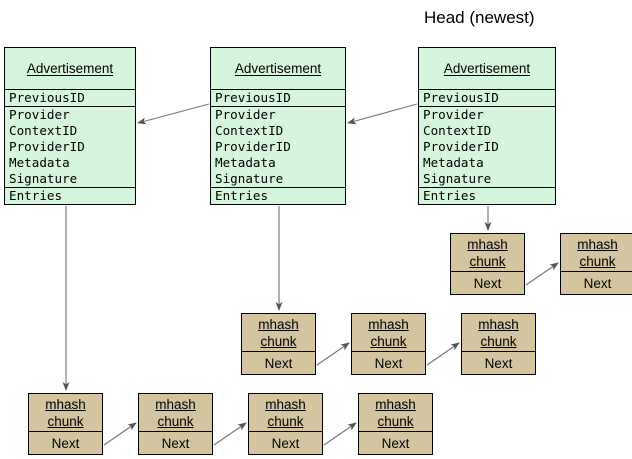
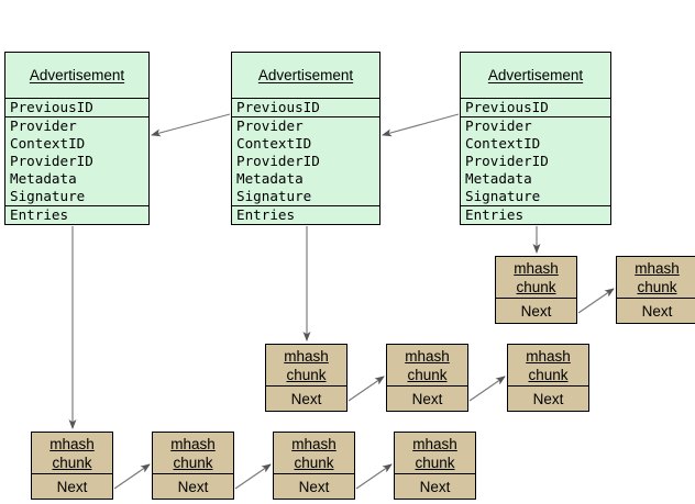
- Head (newest)
  Advertisement
  PreviousID
  Provider
  ContextID
  ProviderID
  Metadata
  Signature
  Entries
  Advertisement
  PreviousID
  Provider
  ContextID
  ProviderID
  Metadata
  Signature
  Entries
  Advertisement
  PreviousID
  Provider
  ContextID
  ProviderID
  Metadata
  Signature
  Entries
  mhash
  chunk
  Next
  mhash
  chunk
  Next
  mhash
  chunk
  Next
  mhash
  chunk
  Next
  mhash
  chunk
  Next
  mhash
  chunk
  Next
  mhash
  chunk
  Next
  mhash
  chunk
  Next
  mhash
  chunk
  Next
